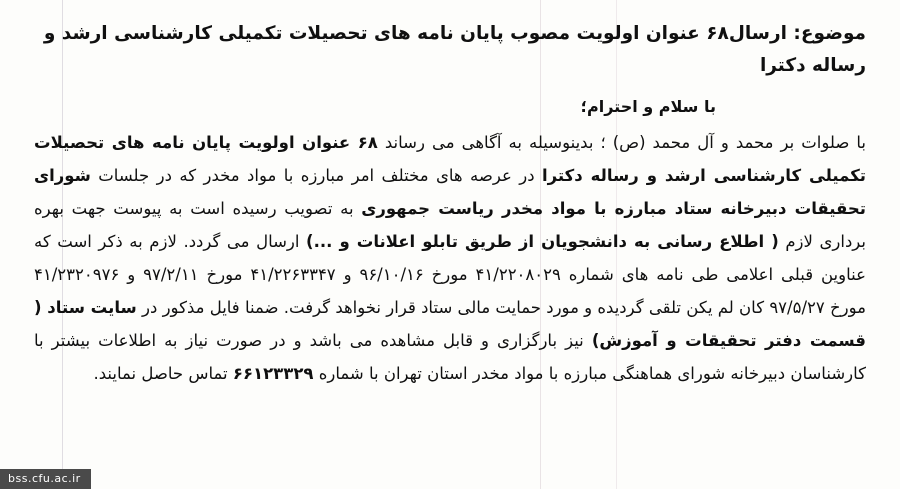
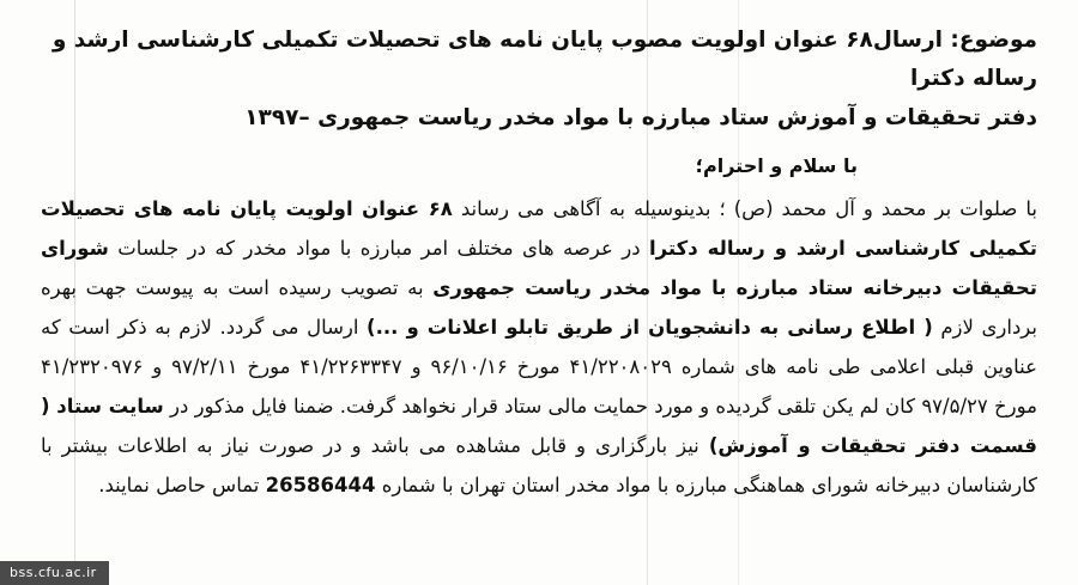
  موضوع: ارسال۶۸ عنوان اولویت مصوب پایان نامه های تحصیلات تکمیلی کارشناسی ارشد و رساله دکترا
+ دفتر تحقیقات و آموزش ستاد مبارزه با مواد مخدر ریاست جمهوری –۱۳۹۷
  با سلام و احترام؛
- با صلوات بر محمد و آل محمد (ص) ؛ بدینوسیله به آگاهی می رساند ۶۸ عنوان اولویت پایان نامه های تحصیلات تکمیلی کارشناسی ارشد و رساله دکترا در عرصه های مختلف امر مبارزه با مواد مخدر که در جلسات شورای تحقیقات دبیرخانه ستاد مبارزه با مواد مخدر ریاست جمهوری به تصویب رسیده است به پیوست جهت بهره برداری لازم ( اطلاع رسانی به دانشجویان از طریق تابلو اعلانات و ...) ارسال می گردد. لازم به ذکر است که عناوین قبلی اعلامی طی نامه های شماره ۴۱/۲۲۰۸۰۲۹ مورخ ۹۶/۱۰/۱۶ و ۴۱/۲۲۶۳۳۴۷ مورخ ۹۷/۲/۱۱ و ۴۱/۲۳۲۰۹۷۶ مورخ ۹۷/۵/۲۷ کان لم یکن تلقی گردیده و مورد حمایت مالی ستاد قرار نخواهد گرفت. ضمنا فایل مذکور در سایت ستاد ( قسمت دفتر تحقیقات و آموزش) نیز بارگزاری و قابل مشاهده می باشد و در صورت نیاز به اطلاعات بیشتر با کارشناسان دبیرخانه شورای هماهنگی مبارزه با مواد مخدر استان تهران با شماره ۶۶۱۲۳۳۲۹ تماس حاصل نمایند.
+ با صلوات بر محمد و آل محمد (ص) ؛ بدینوسیله به آگاهی می رساند ۶۸ عنوان اولویت پایان نامه های تحصیلات تکمیلی کارشناسی ارشد و رساله دکترا در عرصه های مختلف امر مبارزه با مواد مخدر که در جلسات شورای تحقیقات دبیرخانه ستاد مبارزه با مواد مخدر ریاست جمهوری به تصویب رسیده است به پیوست جهت بهره برداری لازم ( اطلاع رسانی به دانشجویان از طریق تابلو اعلانات و ...) ارسال می گردد. لازم به ذکر است که عناوین قبلی اعلامی طی نامه های شماره ۴۱/۲۲۰۸۰۲۹ مورخ ۹۶/۱۰/۱۶ و ۴۱/۲۲۶۳۳۴۷ مورخ ۹۷/۲/۱۱ و ۴۱/۲۳۲۰۹۷۶ مورخ ۹۷/۵/۲۷ کان لم یکن تلقی گردیده و مورد حمایت مالی ستاد قرار نخواهد گرفت. ضمنا فایل مذکور در سایت ستاد ( قسمت دفتر تحقیقات و آموزش) نیز بارگزاری و قابل مشاهده می باشد و در صورت نیاز به اطلاعات بیشتر با کارشناسان دبیرخانه شورای هماهنگی مبارزه با مواد مخدر استان تهران با شماره 26586444 تماس حاصل نمایند.
  bss.cfu.ac.ir
